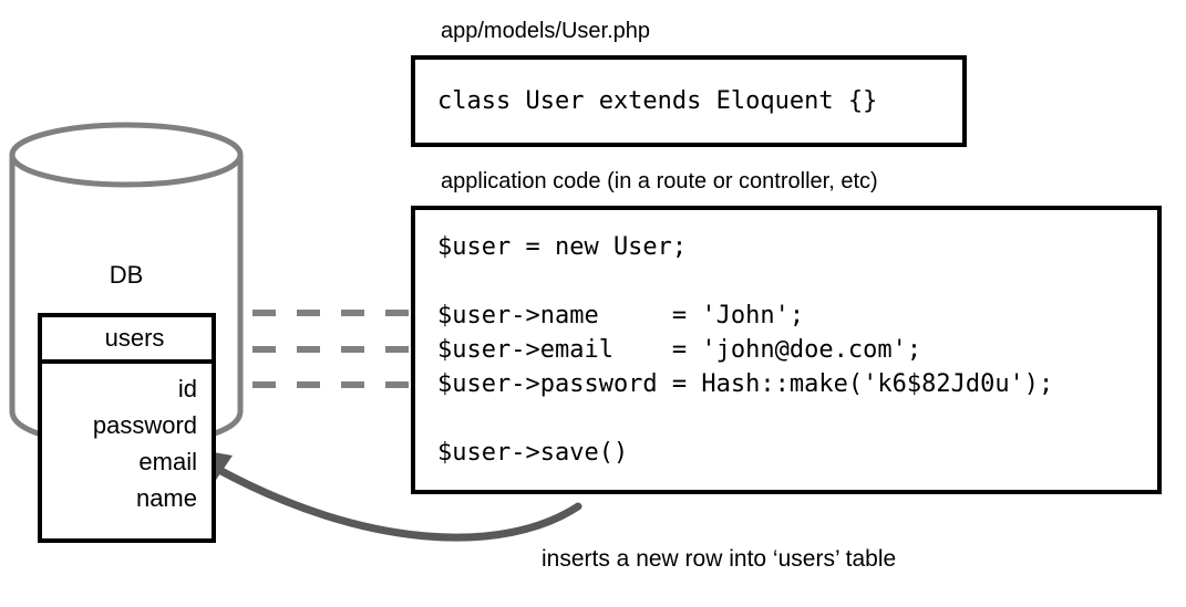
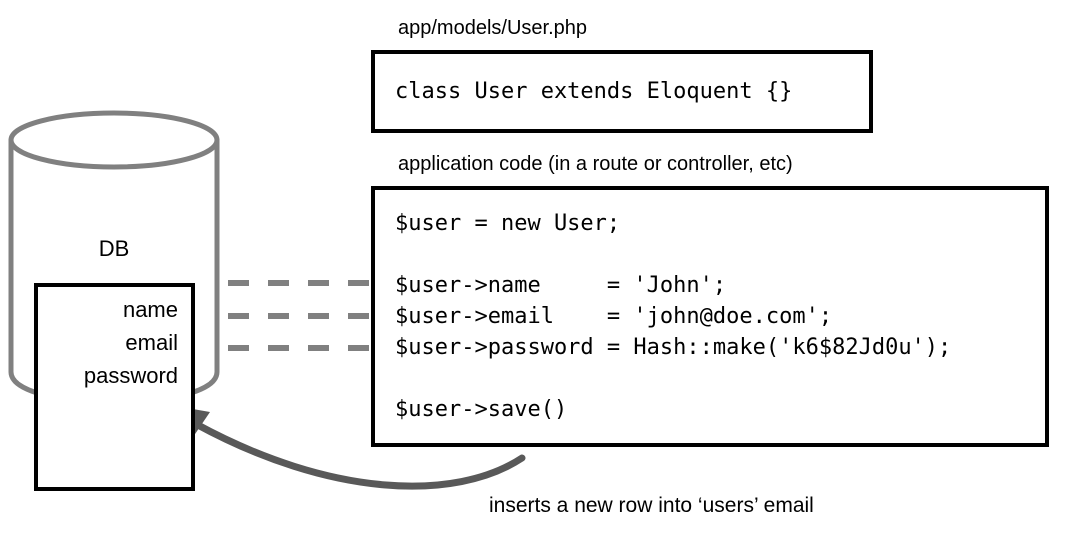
  DB
- users
- id
- password
+ name
  email
- name
+ password
  app/models/User.php
  class User extends Eloquent {}
  application code (in a route or controller, etc)
  $user = new User;
  $user->name = 'John';
  $user->email = 'john@doe.com';
  $user->password = Hash::make('k6$82Jd0u');
  $user->save()
- inserts a new row into ‘users’ table
+ inserts a new row into ‘users’ email
